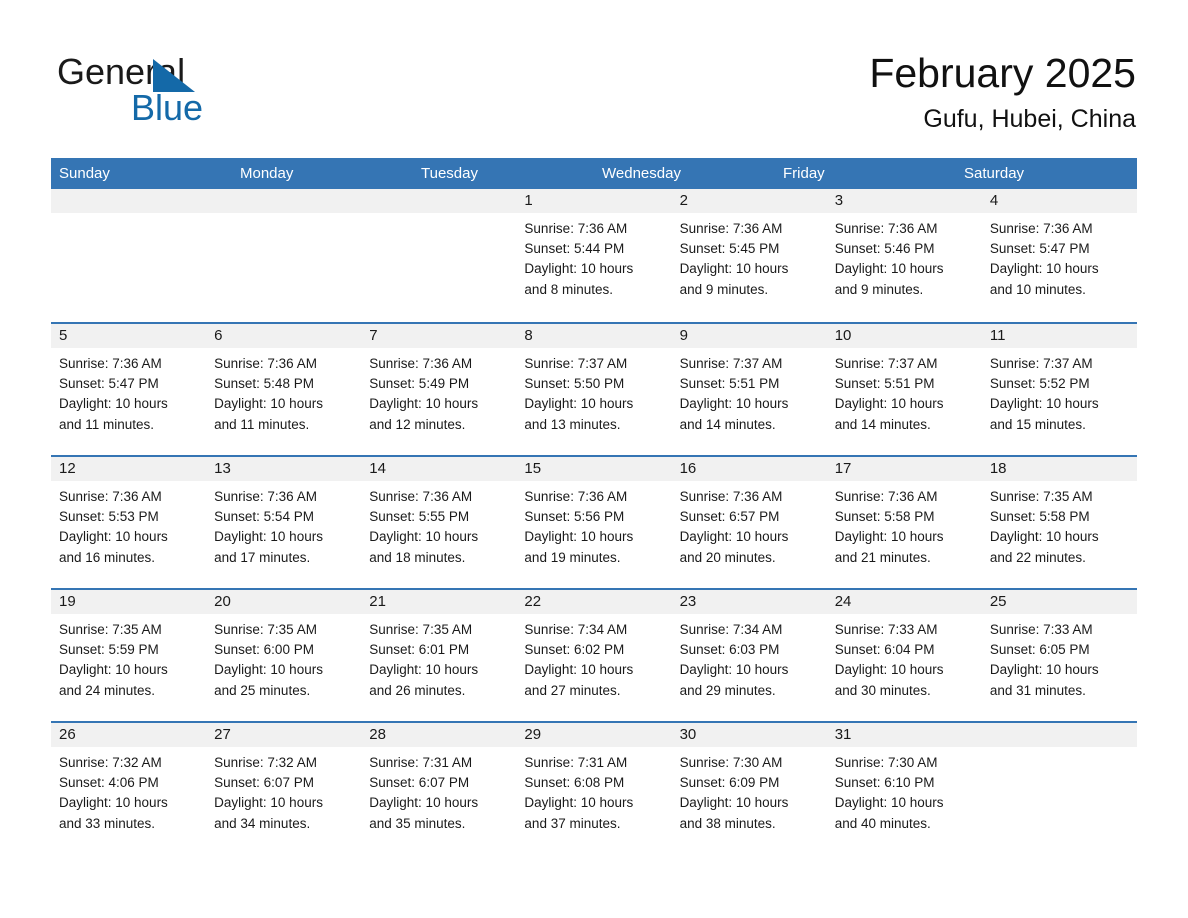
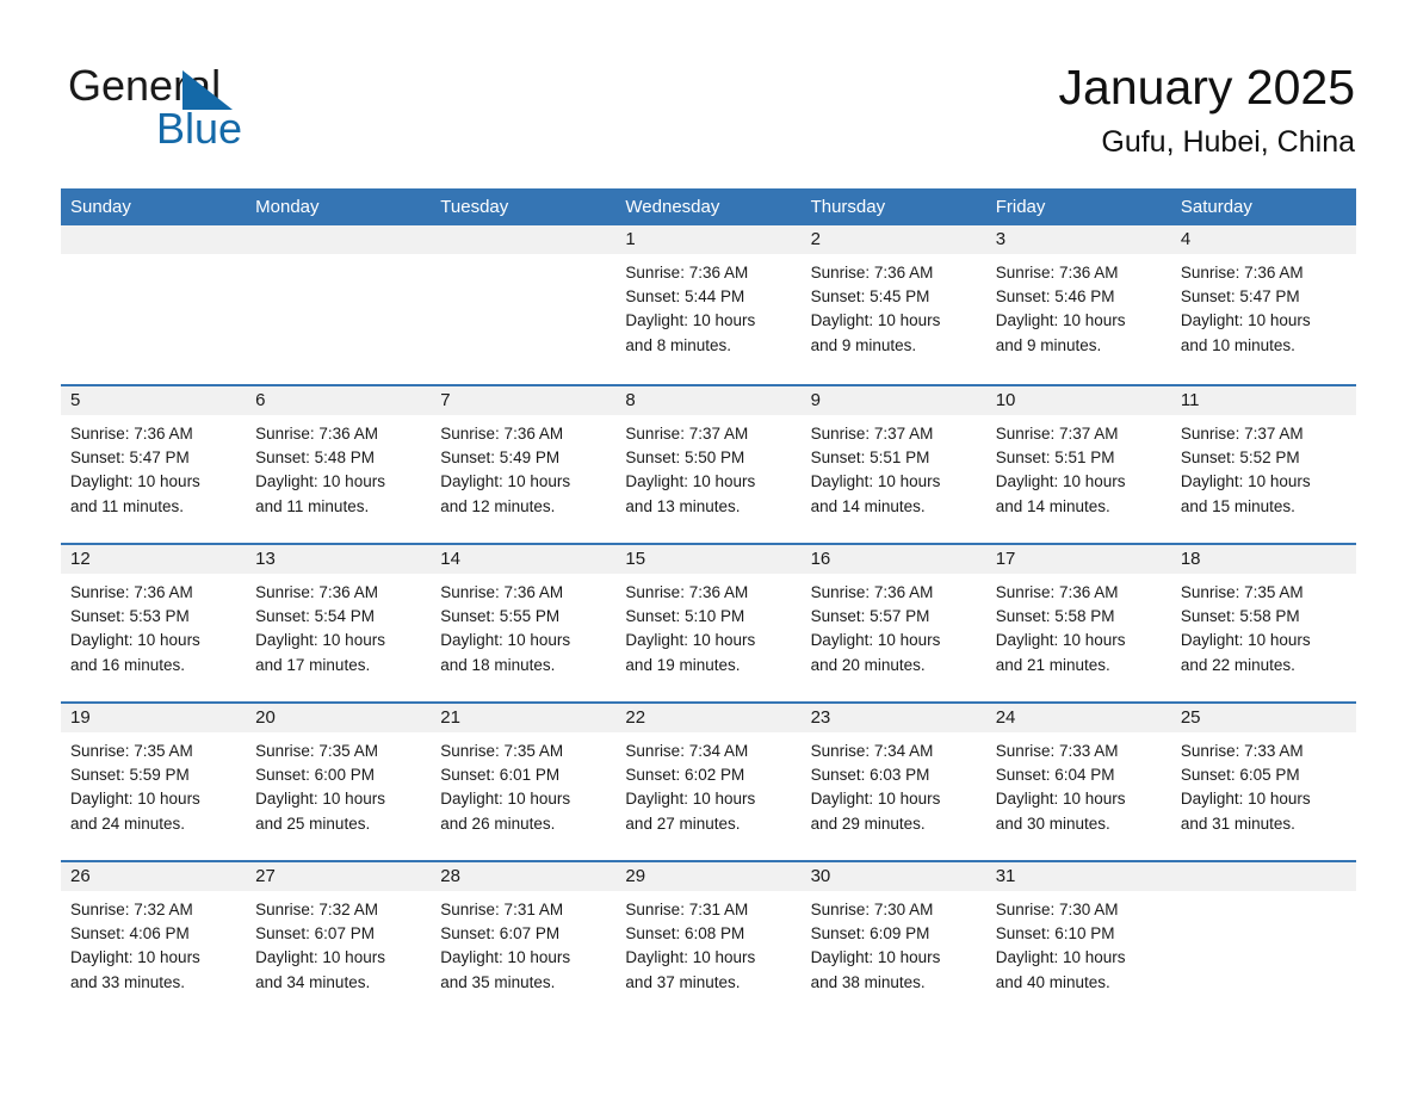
  General
  Blue
- February 2025
+ January 2025
  Gufu, Hubei, China
  Sunday
  Monday
  Tuesday
  Wednesday
+ Thursday
  Friday
  Saturday
  1
  Sunrise: 7:36 AM
  Sunset: 5:44 PM
  Daylight: 10 hours
  and 8 minutes.
  2
  Sunrise: 7:36 AM
  Sunset: 5:45 PM
  Daylight: 10 hours
  and 9 minutes.
  3
  Sunrise: 7:36 AM
  Sunset: 5:46 PM
  Daylight: 10 hours
  and 9 minutes.
  4
  Sunrise: 7:36 AM
  Sunset: 5:47 PM
  Daylight: 10 hours
  and 10 minutes.
  5
  Sunrise: 7:36 AM
  Sunset: 5:47 PM
  Daylight: 10 hours
  and 11 minutes.
  6
  Sunrise: 7:36 AM
  Sunset: 5:48 PM
  Daylight: 10 hours
  and 11 minutes.
  7
  Sunrise: 7:36 AM
  Sunset: 5:49 PM
  Daylight: 10 hours
  and 12 minutes.
  8
  Sunrise: 7:37 AM
  Sunset: 5:50 PM
  Daylight: 10 hours
  and 13 minutes.
  9
  Sunrise: 7:37 AM
  Sunset: 5:51 PM
  Daylight: 10 hours
  and 14 minutes.
  10
  Sunrise: 7:37 AM
  Sunset: 5:51 PM
  Daylight: 10 hours
  and 14 minutes.
  11
  Sunrise: 7:37 AM
  Sunset: 5:52 PM
  Daylight: 10 hours
  and 15 minutes.
  12
  Sunrise: 7:36 AM
  Sunset: 5:53 PM
  Daylight: 10 hours
  and 16 minutes.
  13
  Sunrise: 7:36 AM
  Sunset: 5:54 PM
  Daylight: 10 hours
  and 17 minutes.
  14
  Sunrise: 7:36 AM
  Sunset: 5:55 PM
  Daylight: 10 hours
  and 18 minutes.
  15
  Sunrise: 7:36 AM
- Sunset: 5:56 PM
+ Sunset: 5:10 PM
  Daylight: 10 hours
  and 19 minutes.
  16
  Sunrise: 7:36 AM
- Sunset: 6:57 PM
+ Sunset: 5:57 PM
  Daylight: 10 hours
  and 20 minutes.
  17
  Sunrise: 7:36 AM
  Sunset: 5:58 PM
  Daylight: 10 hours
  and 21 minutes.
  18
  Sunrise: 7:35 AM
  Sunset: 5:58 PM
  Daylight: 10 hours
  and 22 minutes.
  19
  Sunrise: 7:35 AM
  Sunset: 5:59 PM
  Daylight: 10 hours
  and 24 minutes.
  20
  Sunrise: 7:35 AM
  Sunset: 6:00 PM
  Daylight: 10 hours
  and 25 minutes.
  21
  Sunrise: 7:35 AM
  Sunset: 6:01 PM
  Daylight: 10 hours
  and 26 minutes.
  22
  Sunrise: 7:34 AM
  Sunset: 6:02 PM
  Daylight: 10 hours
  and 27 minutes.
  23
  Sunrise: 7:34 AM
  Sunset: 6:03 PM
  Daylight: 10 hours
  and 29 minutes.
  24
  Sunrise: 7:33 AM
  Sunset: 6:04 PM
  Daylight: 10 hours
  and 30 minutes.
  25
  Sunrise: 7:33 AM
  Sunset: 6:05 PM
  Daylight: 10 hours
  and 31 minutes.
  26
  Sunrise: 7:32 AM
  Sunset: 4:06 PM
  Daylight: 10 hours
  and 33 minutes.
  27
  Sunrise: 7:32 AM
  Sunset: 6:07 PM
  Daylight: 10 hours
  and 34 minutes.
  28
  Sunrise: 7:31 AM
  Sunset: 6:07 PM
  Daylight: 10 hours
  and 35 minutes.
  29
  Sunrise: 7:31 AM
  Sunset: 6:08 PM
  Daylight: 10 hours
  and 37 minutes.
  30
  Sunrise: 7:30 AM
  Sunset: 6:09 PM
  Daylight: 10 hours
  and 38 minutes.
  31
  Sunrise: 7:30 AM
  Sunset: 6:10 PM
  Daylight: 10 hours
  and 40 minutes.
